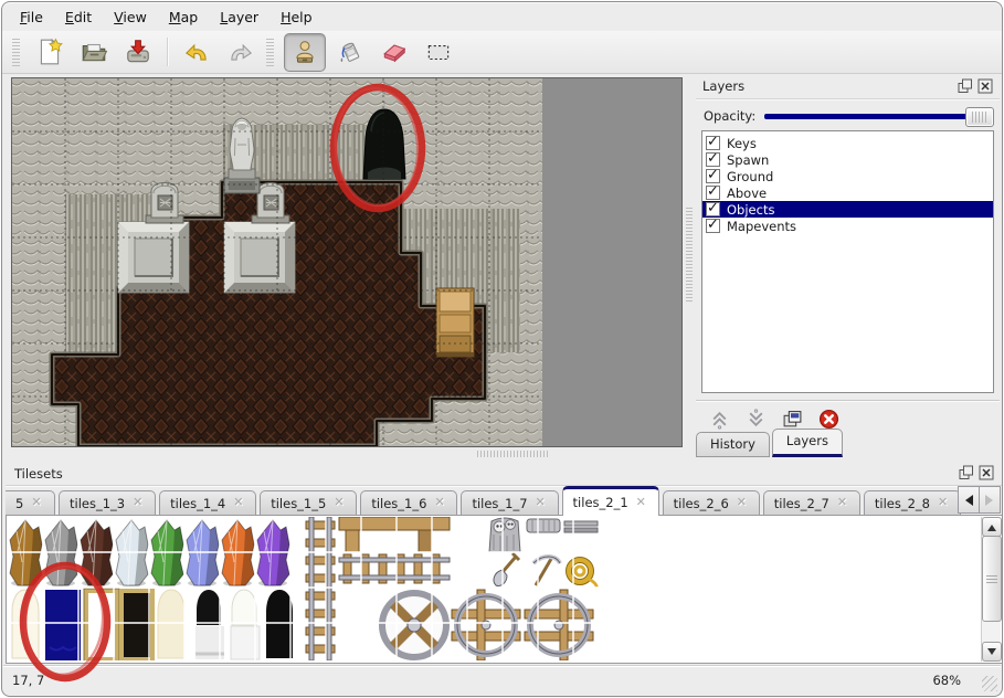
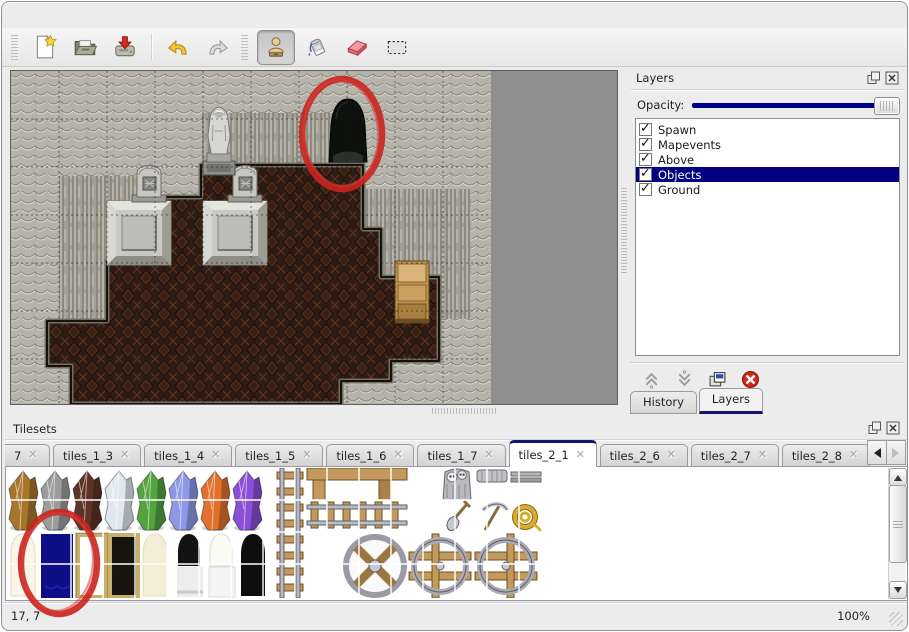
- File
- Edit
- View
- Map
- Layer
- Help
  Layers
  Opacity:
- Keys
  Spawn
- Ground
+ Mapevents
  Above
  Objects
- Mapevents
+ Ground
  History
  Layers
  Tilesets
- 5
+ 7
  tiles_1_3
  tiles_1_4
  tiles_1_5
  tiles_1_6
  tiles_1_7
  tiles_2_1
  tiles_2_6
  tiles_2_7
  tiles_2_8
  17, 7
- 68%
+ 100%
